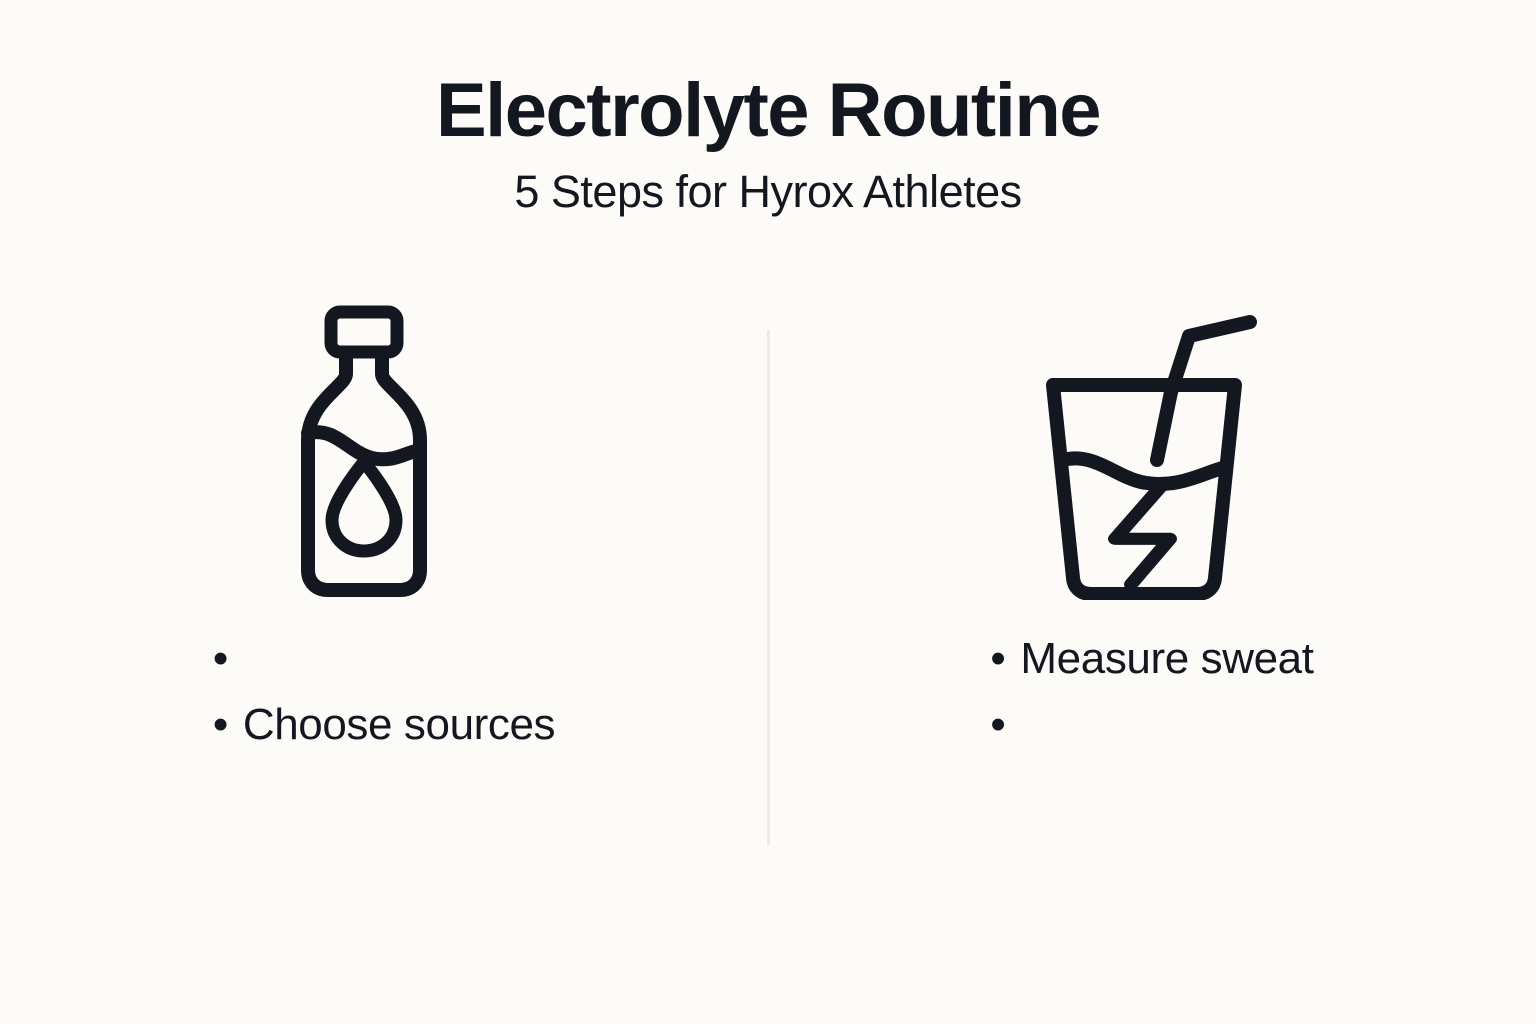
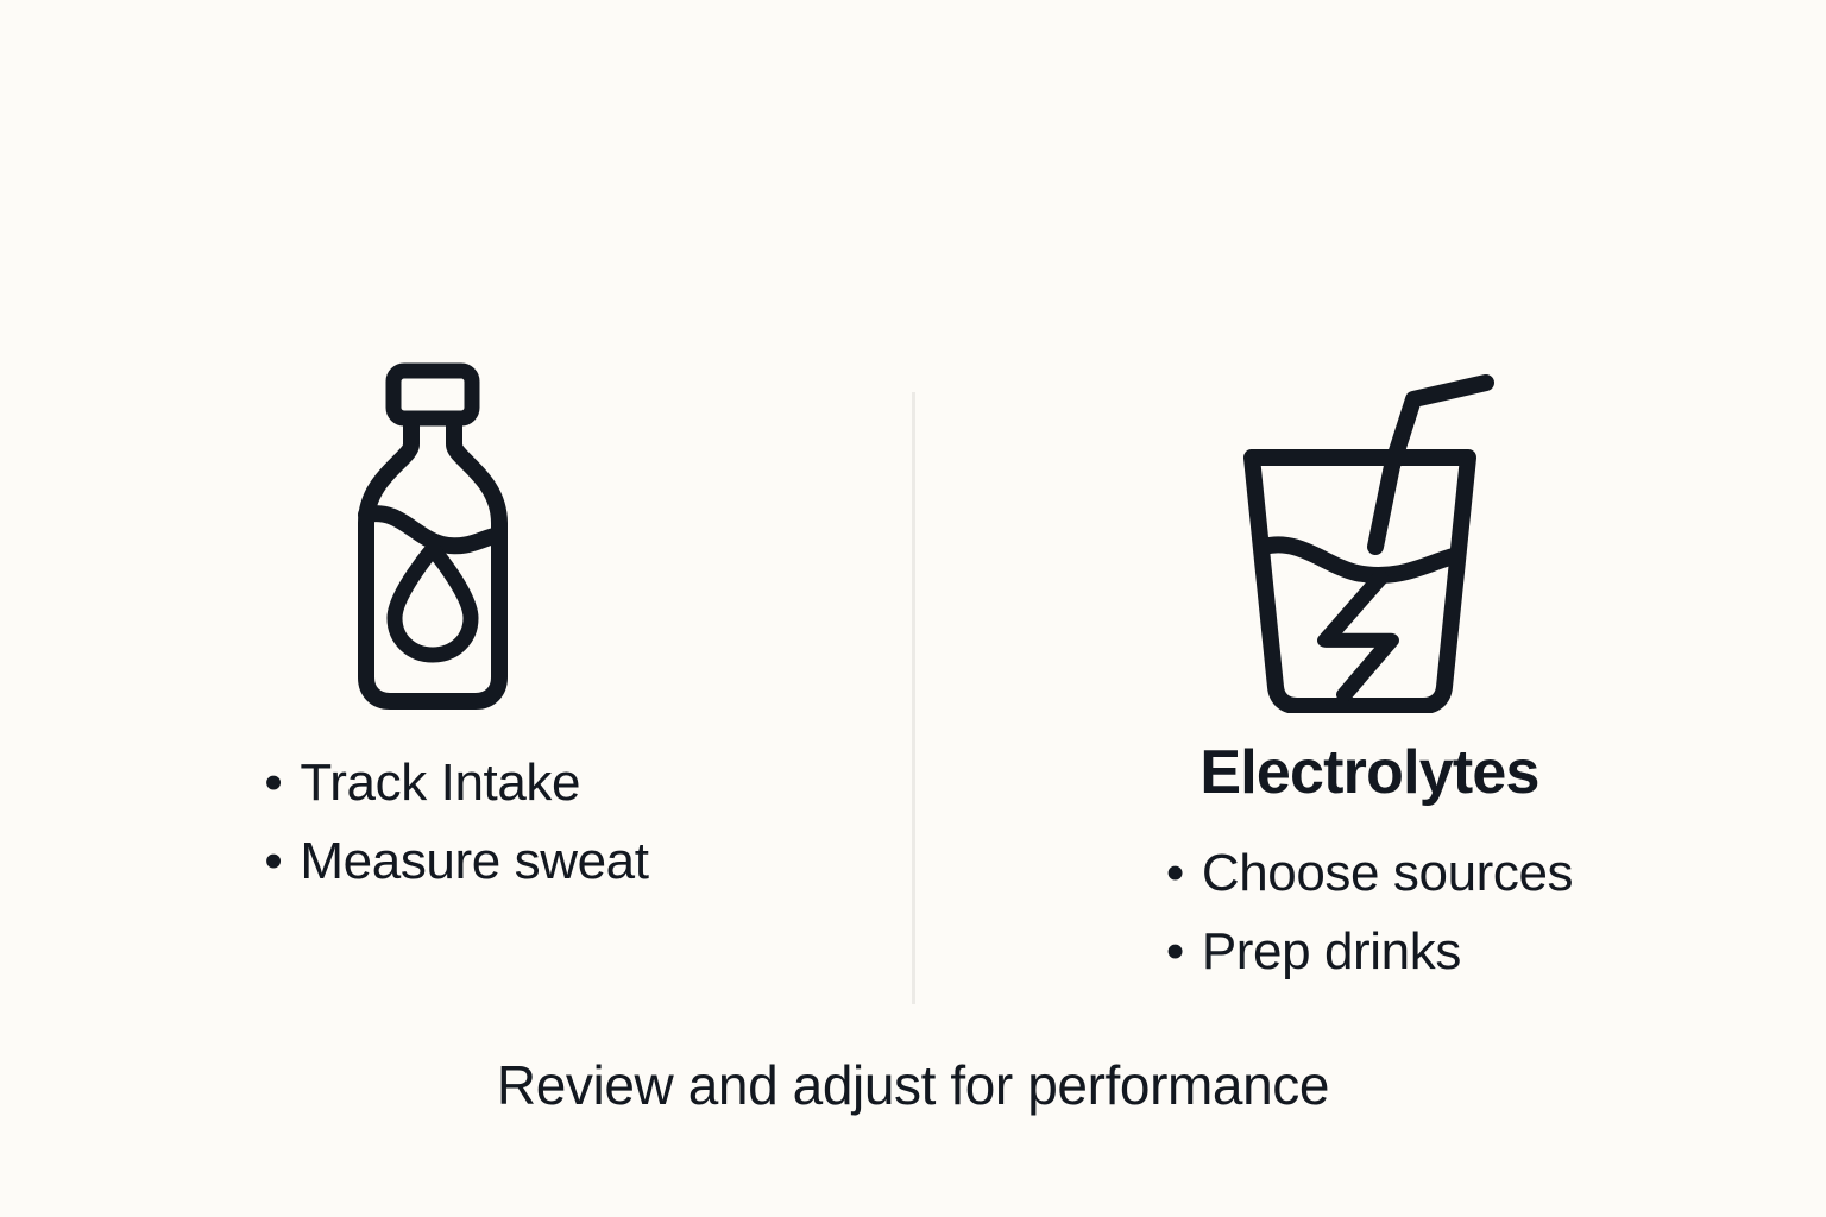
- Electrolyte Routine
- 5 Steps for Hyrox Athletes
  •
+ Track Intake
  •
- Choose sources
+ Measure sweat
+ Electrolytes
  •
- Measure sweat
+ Choose sources
  •
+ Prep drinks
+ Review and adjust for performance
